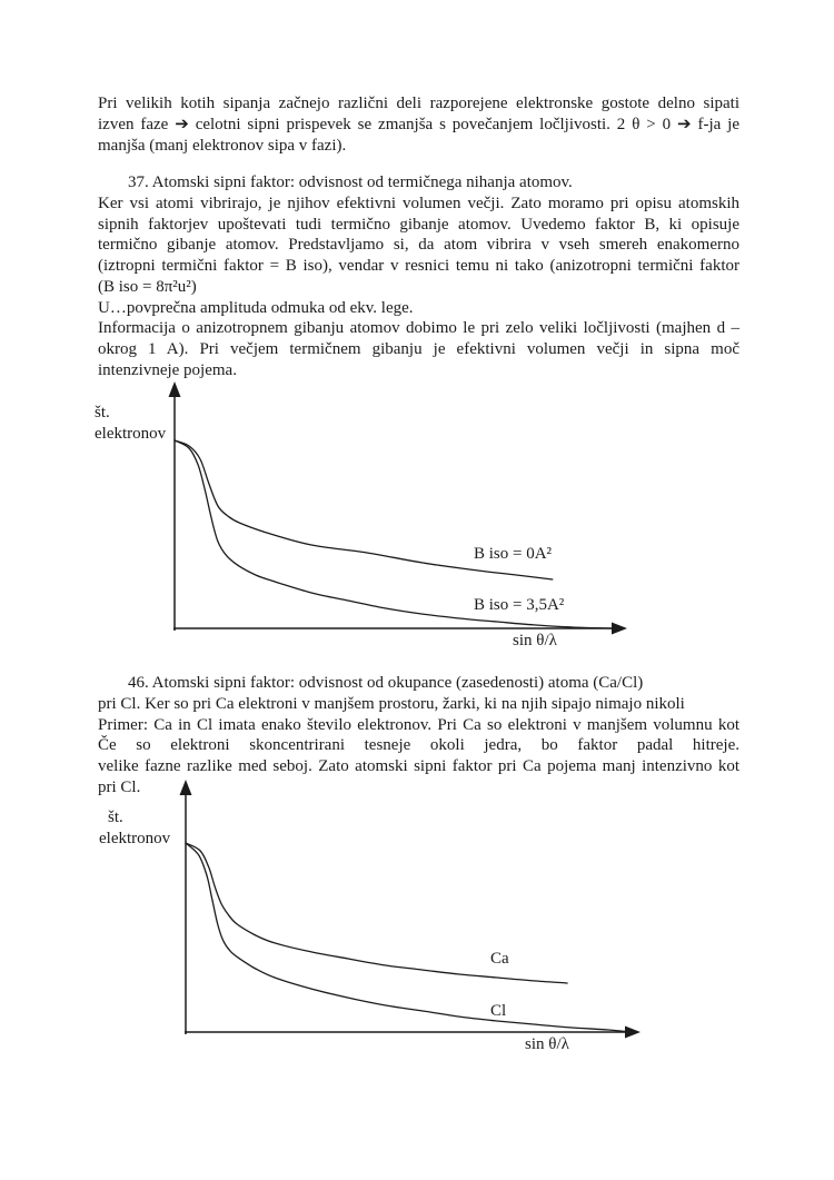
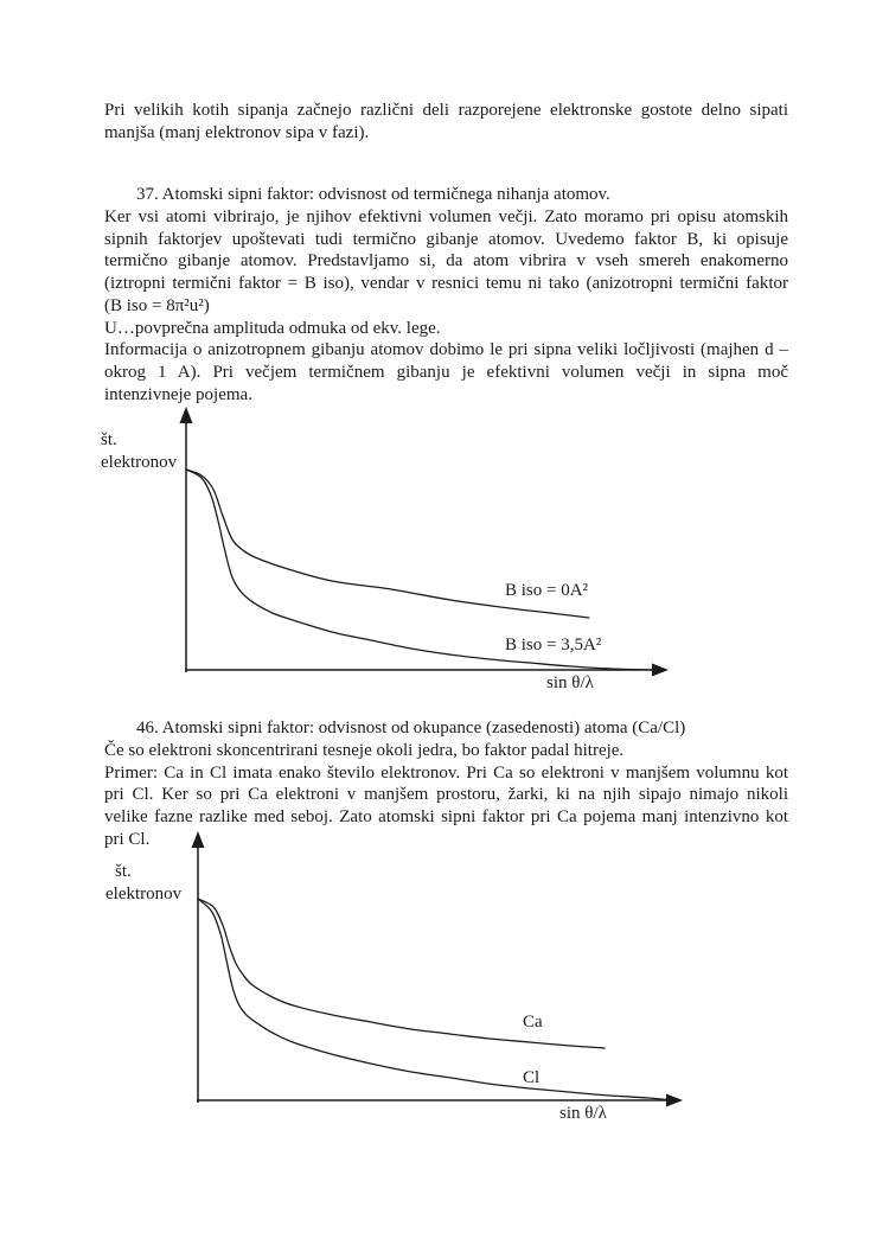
  Pri velikih kotih sipanja začnejo različni deli razporejene elektronske gostote delno sipati
- izven faze ➔ celotni sipni prispevek se zmanjša s povečanjem ločljivosti. 2 θ > 0 ➔ f-ja je
  manjša (manj elektronov sipa v fazi).
  37. Atomski sipni faktor: odvisnost od termičnega nihanja atomov.
  Ker vsi atomi vibrirajo, je njihov efektivni volumen večji. Zato moramo pri opisu atomskih
  sipnih faktorjev upoštevati tudi termično gibanje atomov. Uvedemo faktor B, ki opisuje
  termično gibanje atomov. Predstavljamo si, da atom vibrira v vseh smereh enakomerno
  (iztropni termični faktor = B iso), vendar v resnici temu ni tako (anizotropni termični faktor
  (B iso = 8π²u²)
  U…povprečna amplituda odmuka od ekv. lege.
- Informacija o anizotropnem gibanju atomov dobimo le pri zelo veliki ločljivosti (majhen d –
+ Informacija o anizotropnem gibanju atomov dobimo le pri sipna veliki ločljivosti (majhen d –
  okrog 1 A). Pri večjem termičnem gibanju je efektivni volumen večji in sipna moč
  intenzivneje pojema.
  št.
  elektronov
  B iso = 0A²
  B iso = 3,5A²
  sin θ/λ
  46. Atomski sipni faktor: odvisnost od okupance (zasedenosti) atoma (Ca/Cl)
- pri Cl. Ker so pri Ca elektroni v manjšem prostoru, žarki, ki na njih sipajo nimajo nikoli
+ Če so elektroni skoncentrirani tesneje okoli jedra, bo faktor padal hitreje.
  Primer: Ca in Cl imata enako število elektronov. Pri Ca so elektroni v manjšem volumnu kot
- Če so elektroni skoncentrirani tesneje okoli jedra, bo faktor padal hitreje.
+ pri Cl. Ker so pri Ca elektroni v manjšem prostoru, žarki, ki na njih sipajo nimajo nikoli
  velike fazne razlike med seboj. Zato atomski sipni faktor pri Ca pojema manj intenzivno kot
  pri Cl.
  št.
  elektronov
  Ca
  Cl
  sin θ/λ
